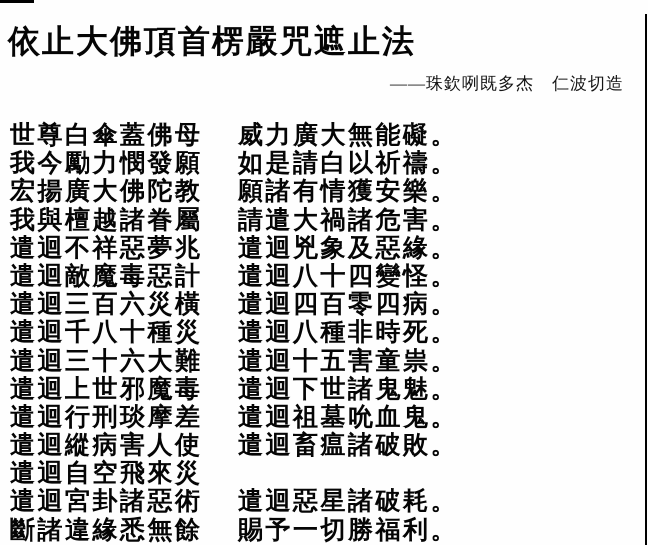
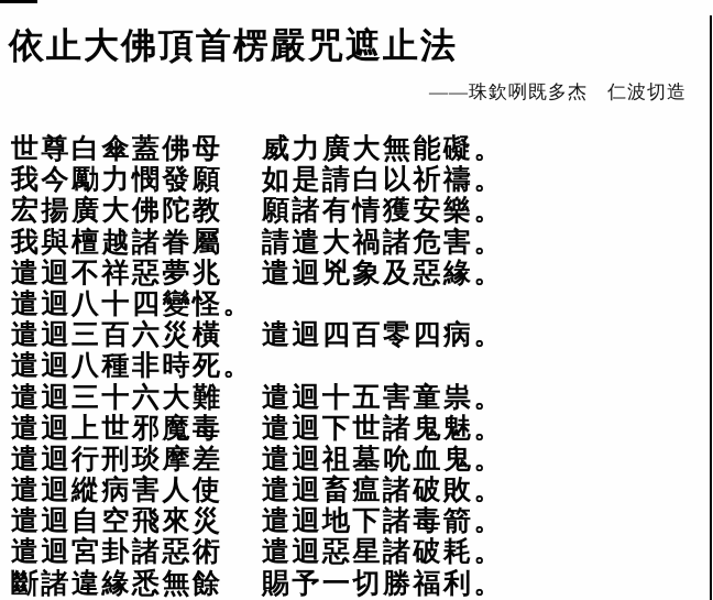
  依止大佛頂首楞嚴咒遮止法
  ——珠欽咧既多杰 仁波切造
  世尊白傘蓋佛母
  威力廣大無能礙。
  我今勵力憫發願
  如是請白以祈禱。
  宏揚廣大佛陀教
  願諸有情獲安樂。
  我與檀越諸眷屬
  請遣大禍諸危害。
  遣迴不祥惡夢兆
  遣迴兇象及惡緣。
- 遣迴敵魔毒惡計
  遣迴八十四變怪。
  遣迴三百六災橫
  遣迴四百零四病。
- 遣迴千八十種災
  遣迴八種非時死。
  遣迴三十六大難
  遣迴十五害童祟。
  遣迴上世邪魔毒
  遣迴下世諸鬼魅。
  遣迴行刑琰摩差
  遣迴祖墓吮血鬼。
  遣迴縱病害人使
  遣迴畜瘟諸破敗。
  遣迴自空飛來災
+ 遣迴地下諸毒箭。
  遣迴宮卦諸惡術
  遣迴惡星諸破耗。
  斷諸違緣悉無餘
  賜予一切勝福利。
